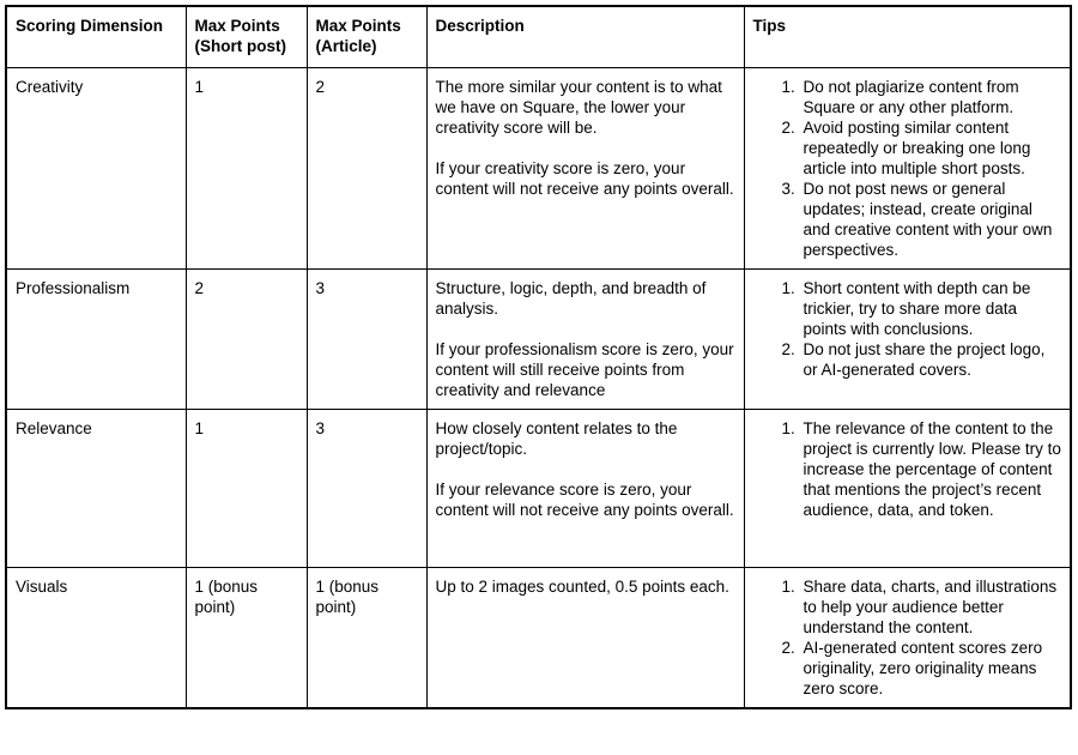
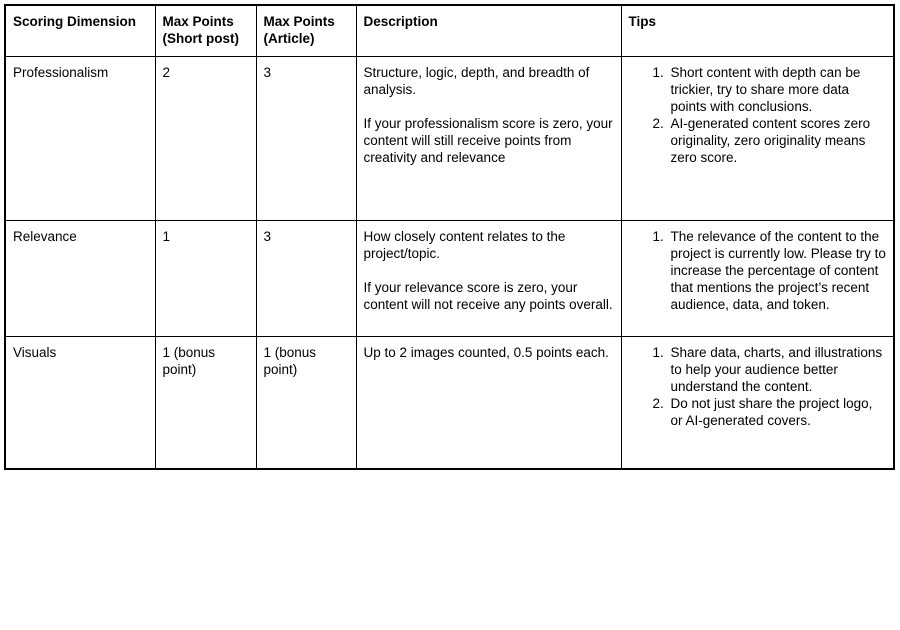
  Scoring Dimension	Max Points (Short post)	Max Points (Article)	Description	Tips
- Creativity	1	2	The more similar your content is to what we have on Square, the lower your creativity score will be. If your creativity score is zero, your content will not receive any points overall.	Do not plagiarize content from Square or any other platform.Avoid posting similar content repeatedly or breaking one long article into multiple short posts.Do not post news or general updates; instead, create original and creative content with your own perspectives.
- Professionalism	2	3	Structure, logic, depth, and breadth of analysis. If your professionalism score is zero, your content will still receive points from creativity and relevance	Short content with depth can be trickier, try to share more data points with conclusions.Do not just share the project logo, or AI-generated covers.
+ Professionalism	2	3	Structure, logic, depth, and breadth of analysis. If your professionalism score is zero, your content will still receive points from creativity and relevance	Short content with depth can be trickier, try to share more data points with conclusions.AI-generated content scores zero originality, zero originality means zero score.
  Relevance	1	3	How closely content relates to the project/topic. If your relevance score is zero, your content will not receive any points overall.	The relevance of the content to the project is currently low. Please try to increase the percentage of content that mentions the project’s recent audience, data, and token.
- Visuals	1 (bonus point)	1 (bonus point)	Up to 2 images counted, 0.5 points each.	Share data, charts, and illustrations to help your audience better understand the content.AI-generated content scores zero originality, zero originality means zero score.
+ Visuals	1 (bonus point)	1 (bonus point)	Up to 2 images counted, 0.5 points each.	Share data, charts, and illustrations to help your audience better understand the content.Do not just share the project logo, or AI-generated covers.
